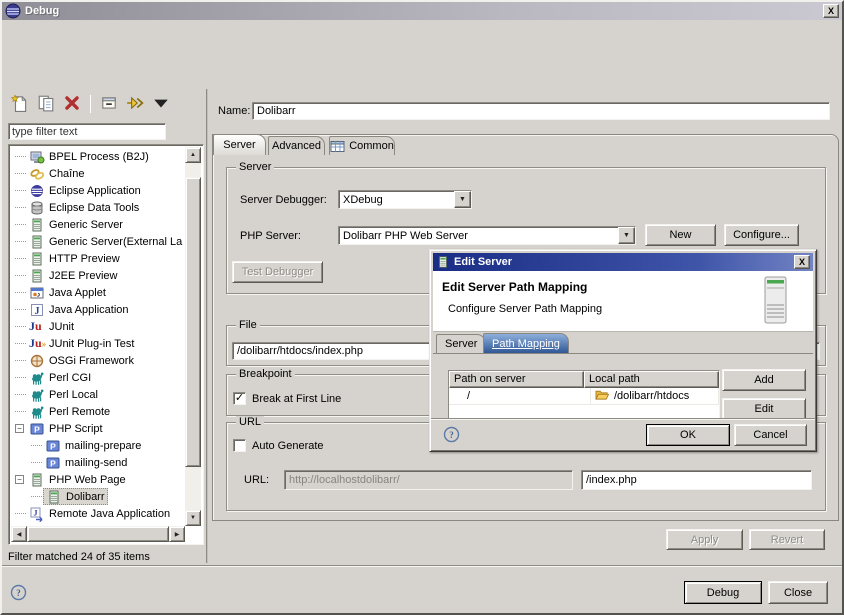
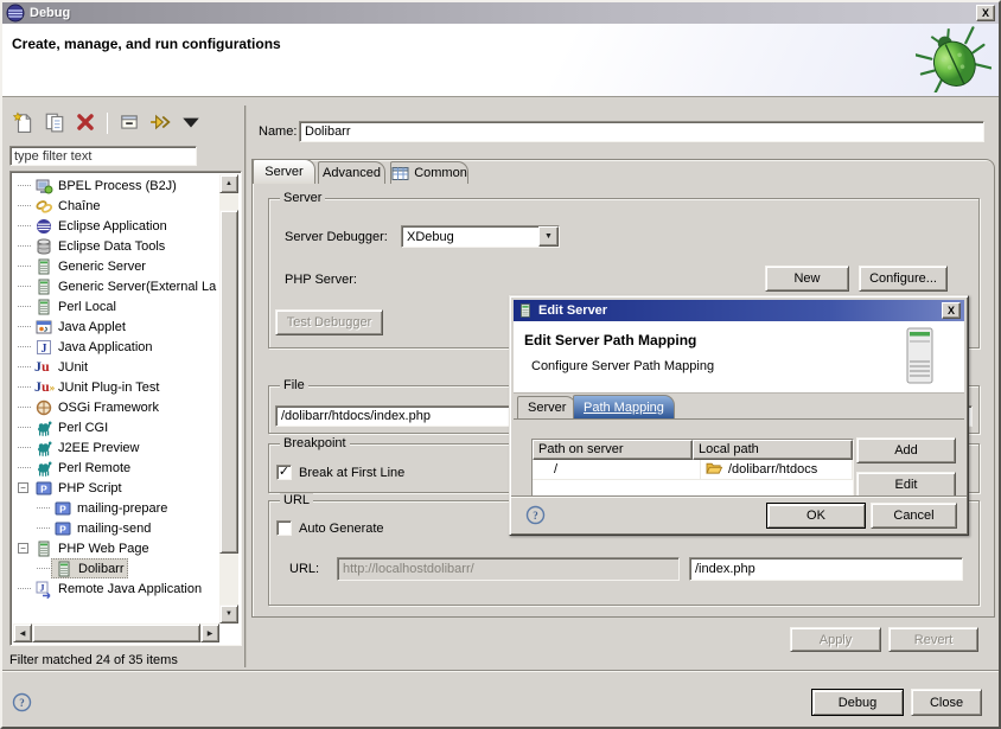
  Debug
  X
+ Create, manage, and run configurations
  type filter text
  BPEL Process (B2J)
  Chaîne
  Eclipse Application
  Eclipse Data Tools
  Generic Server
  Generic Server(External La
- HTTP Preview
- J2EE Preview
+ Perl Local
  Java Applet
  J
  Java Application
  Ju
  JUnit
  Ju»
  JUnit Plug-in Test
  OSGi Framework
  Perl CGI
- Perl Local
+ J2EE Preview
  Perl Remote
  −
  P
  PHP Script
  P
  mailing-prepare
  P
  mailing-send
  −
  PHP Web Page
  Dolibarr
  J
  Remote Java Application
  Filter matched 24 of 35 items
  Name:
  Dolibarr
  Server
  Advanced
  Common
  Server
  Server Debugger:
  XDebug
  PHP Server:
- Dolibarr PHP Web Server
  New
  Configure...
  Test Debugger
  File
  /dolibarr/htdocs/index.php
  Breakpoint
  ✓
  Break at First Line
  URL
  Auto Generate
  URL:
  http://localhostdolibarr/
  /index.php
  Apply
  Revert
  Edit Server
  X
  Edit Server Path Mapping
  Configure Server Path Mapping
  Server
  Path Mapping
  Path on server
  Local path
  /
  /dolibarr/htdocs
  Add
  Edit
  ?
  OK
  Cancel
  ?
  Debug
  Close
